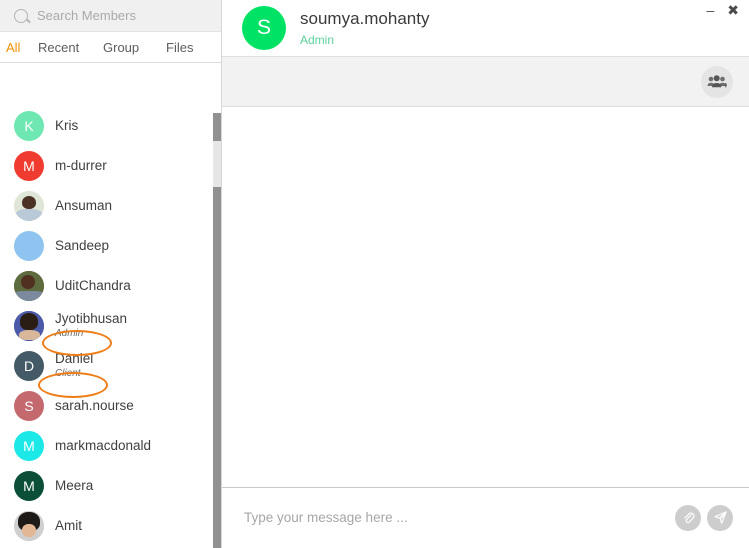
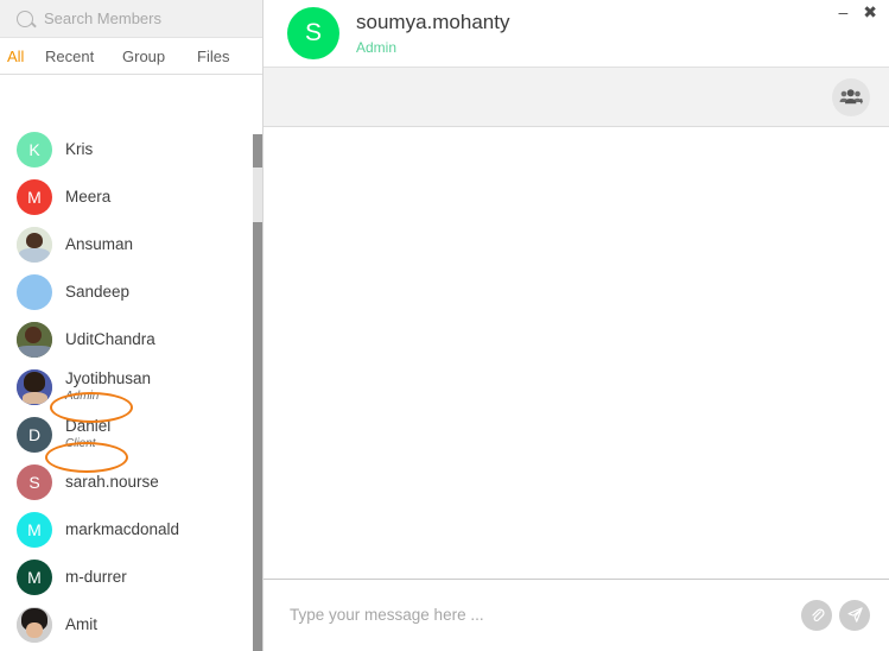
  Search Members
  All
  Recent
  Group
  Files
  K
  Kris
  M
- m-durrer
+ Meera
  Ansuman
  Sandeep
  UditChandra
  Jyotibhusan
  Admin
  D
  Daniel
  Client
  S
  sarah.nourse
  M
  markmacdonald
  M
- Meera
+ m-durrer
  Amit
  S
  soumya.mohanty
  Admin
  –
  ✖
  Type your message here ...
